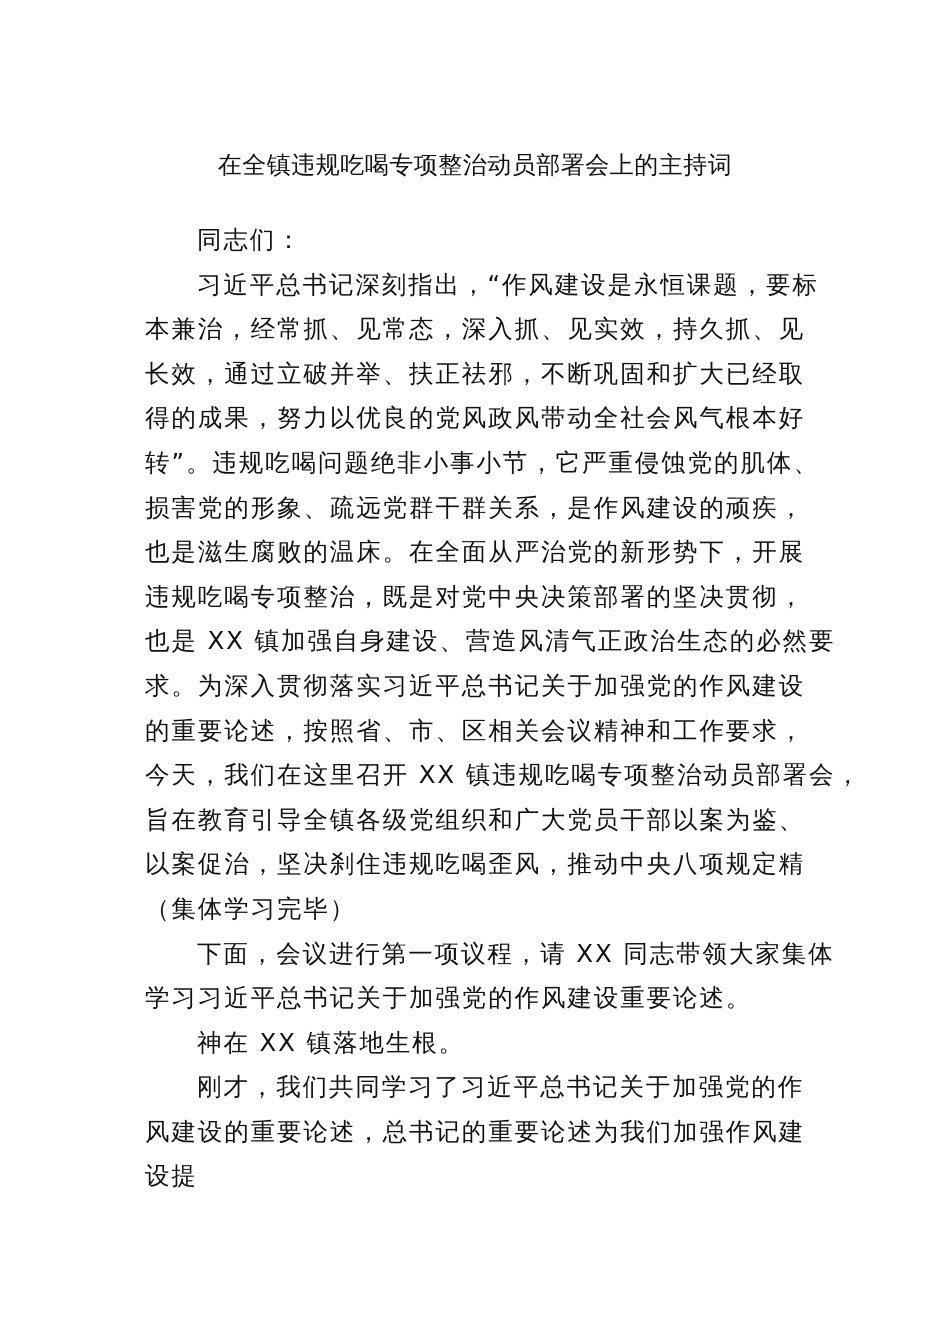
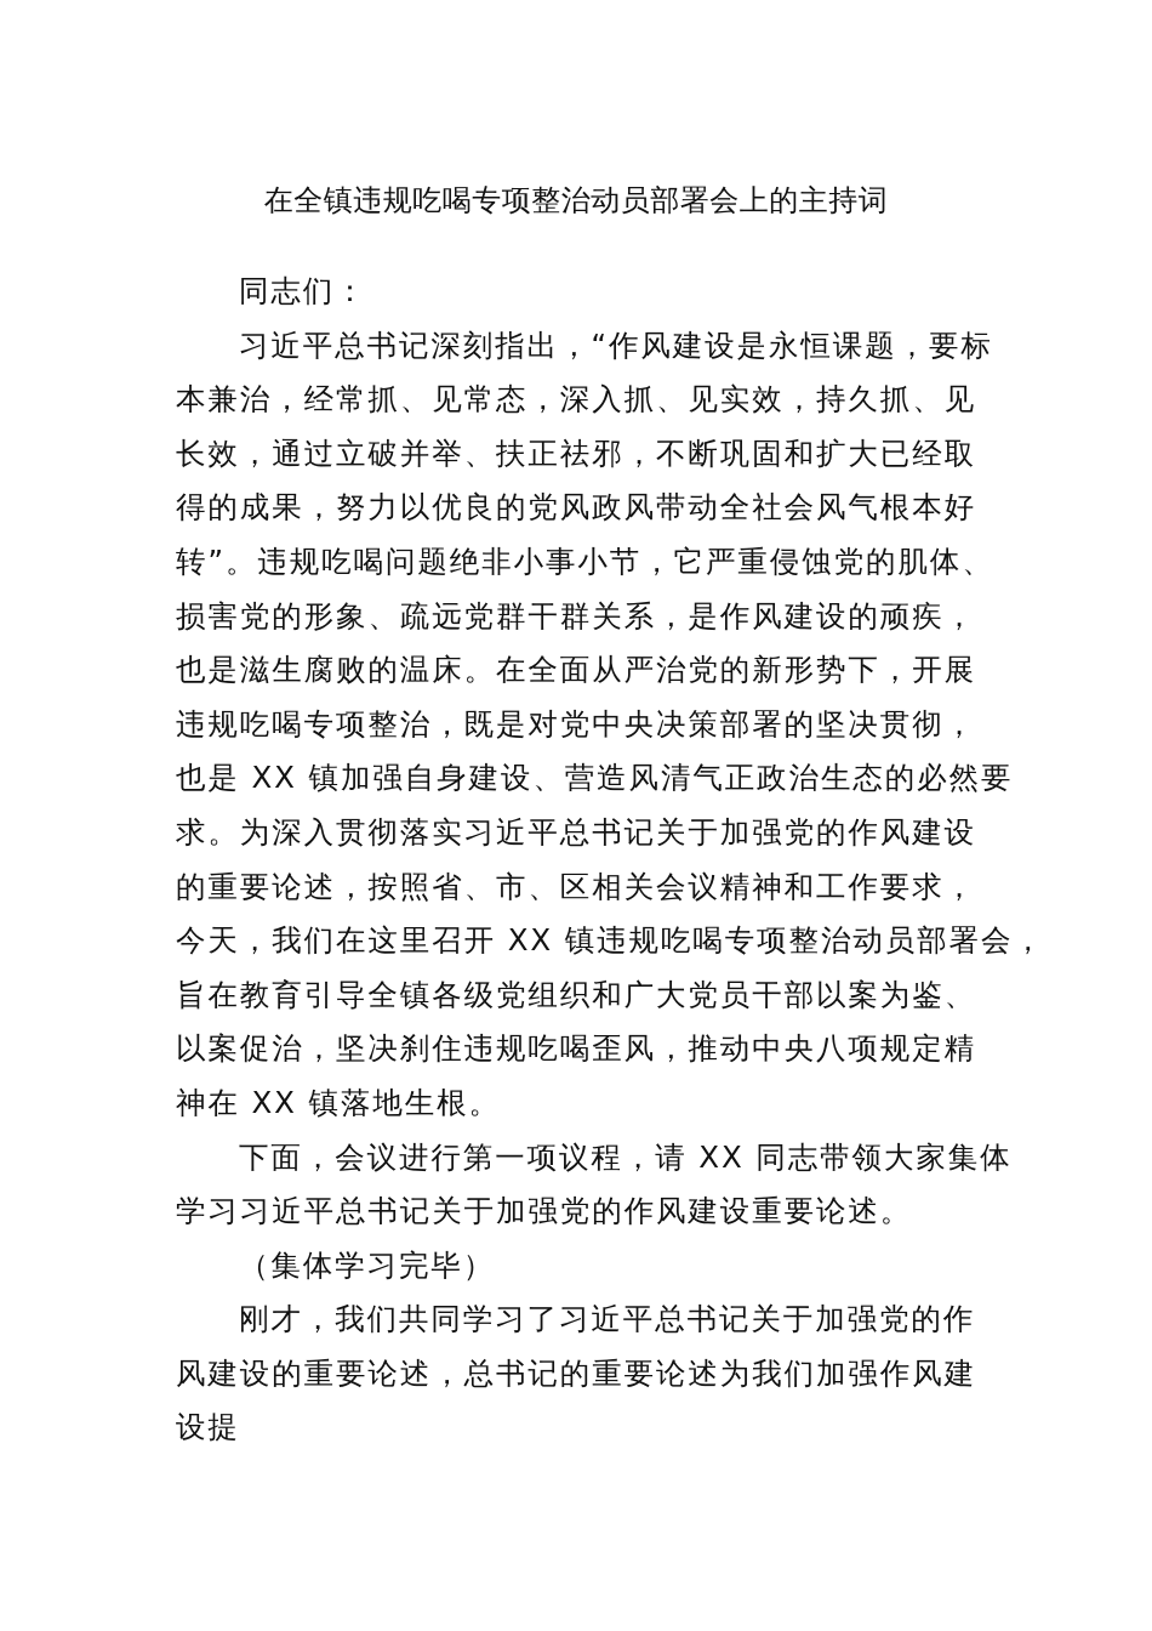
  在全镇违规吃喝专项整治动员部署会上的主持词
  同志们：
  习近平总书记深刻指出，“作风建设是永恒课题，要标
  本兼治，经常抓、见常态，深入抓、见实效，持久抓、见
  长效，通过立破并举、扶正祛邪，不断巩固和扩大已经取
  得的成果，努力以优良的党风政风带动全社会风气根本好
  转”。违规吃喝问题绝非小事小节，它严重侵蚀党的肌体、
  损害党的形象、疏远党群干群关系，是作风建设的顽疾，
  也是滋生腐败的温床。在全面从严治党的新形势下，开展
  违规吃喝专项整治，既是对党中央决策部署的坚决贯彻，
  也是 XX 镇加强自身建设、营造风清气正政治生态的必然要
  求。为深入贯彻落实习近平总书记关于加强党的作风建设
  的重要论述，按照省、市、区相关会议精神和工作要求，
  今天，我们在这里召开 XX 镇违规吃喝专项整治动员部署会，
  旨在教育引导全镇各级党组织和广大党员干部以案为鉴、
  以案促治，坚决刹住违规吃喝歪风，推动中央八项规定精
- （集体学习完毕）
+ 神在 XX 镇落地生根。
  下面，会议进行第一项议程，请 XX 同志带领大家集体
  学习习近平总书记关于加强党的作风建设重要论述。
- 神在 XX 镇落地生根。
+ （集体学习完毕）
  刚才，我们共同学习了习近平总书记关于加强党的作
  风建设的重要论述，总书记的重要论述为我们加强作风建
  设提
